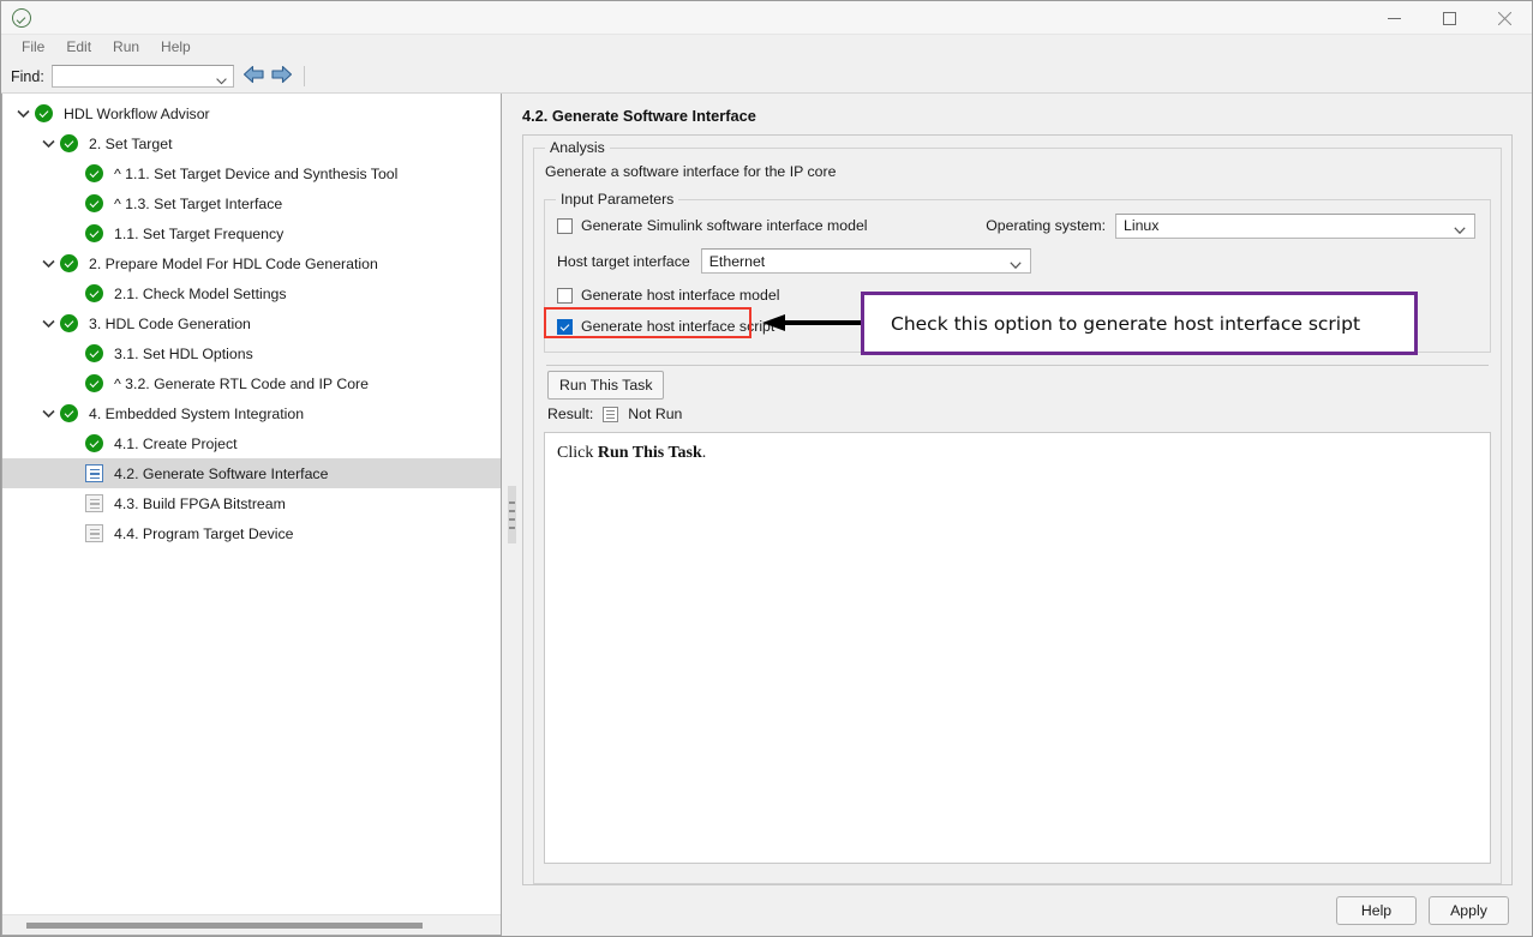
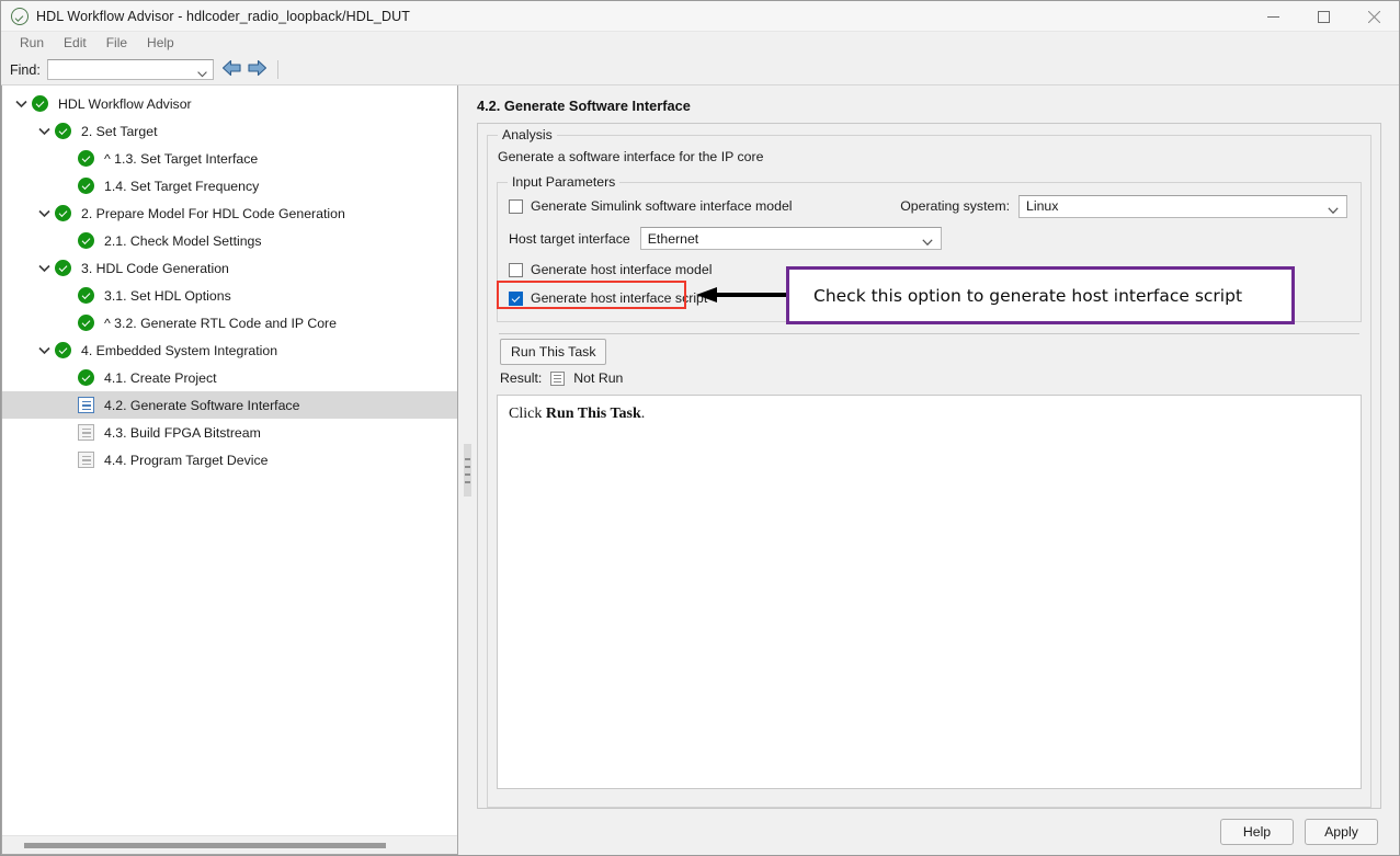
+ HDL Workflow Advisor - hdlcoder_radio_loopback/HDL_DUT
- File
+ Run
  Edit
- Run
+ File
  Help
  Find:
  HDL Workflow Advisor
  2. Set Target
- ^ 1.1. Set Target Device and Synthesis Tool
  ^ 1.3. Set Target Interface
- 1.1. Set Target Frequency
+ 1.4. Set Target Frequency
  2. Prepare Model For HDL Code Generation
  2.1. Check Model Settings
  3. HDL Code Generation
  3.1. Set HDL Options
  ^ 3.2. Generate RTL Code and IP Core
  4. Embedded System Integration
  4.1. Create Project
  4.2. Generate Software Interface
  4.3. Build FPGA Bitstream
  4.4. Program Target Device
  4.2. Generate Software Interface
  Analysis
  Generate a software interface for the IP core
  Input Parameters
  Generate Simulink software interface model
  Operating system:
  Linux
  Host target interface
  Ethernet
  Generate host interface model
  Generate host interface scrip
  Run This Task
  Result:
  Not Run
  Click Run This Task.
  Help
  Apply
  Check this option to generate host interface script
